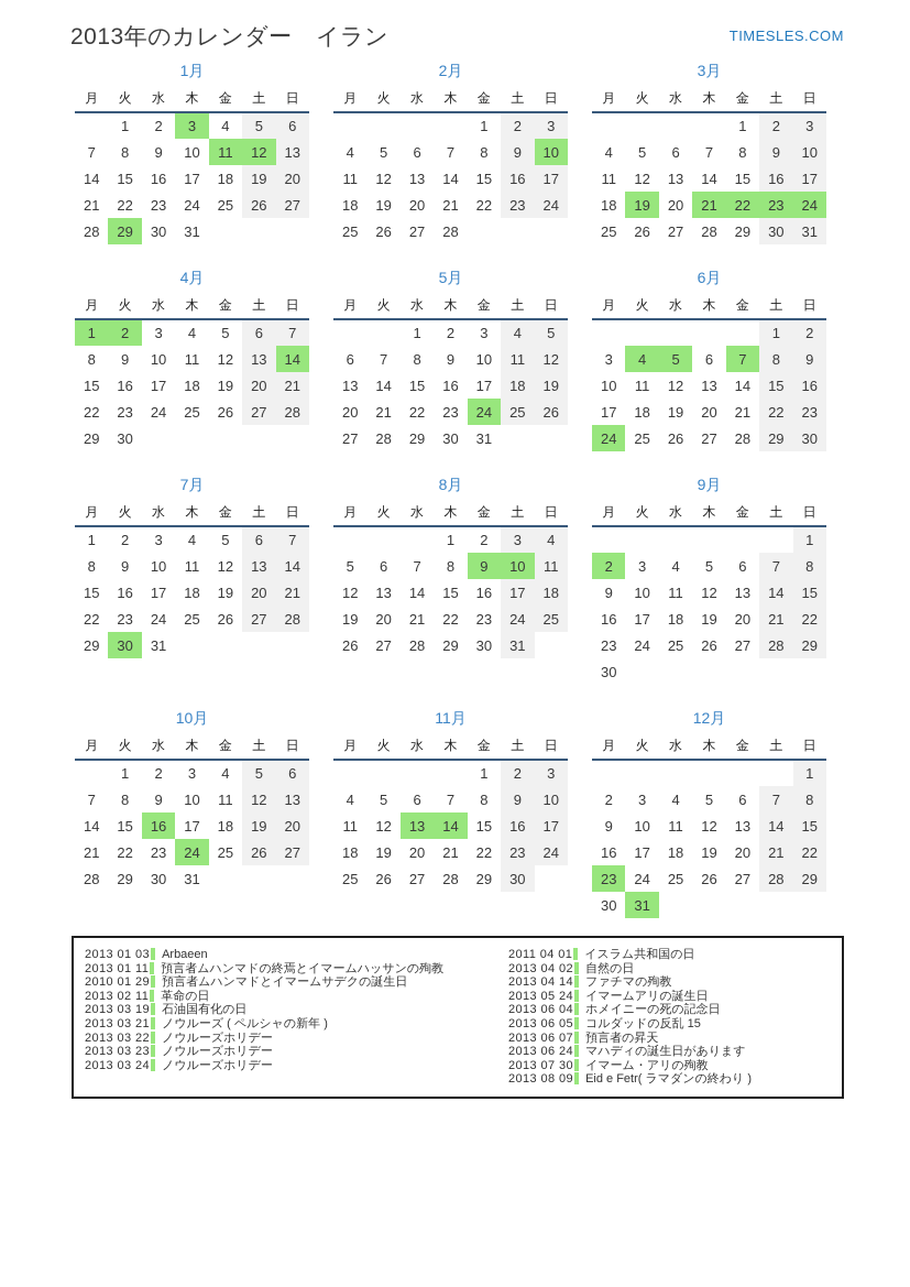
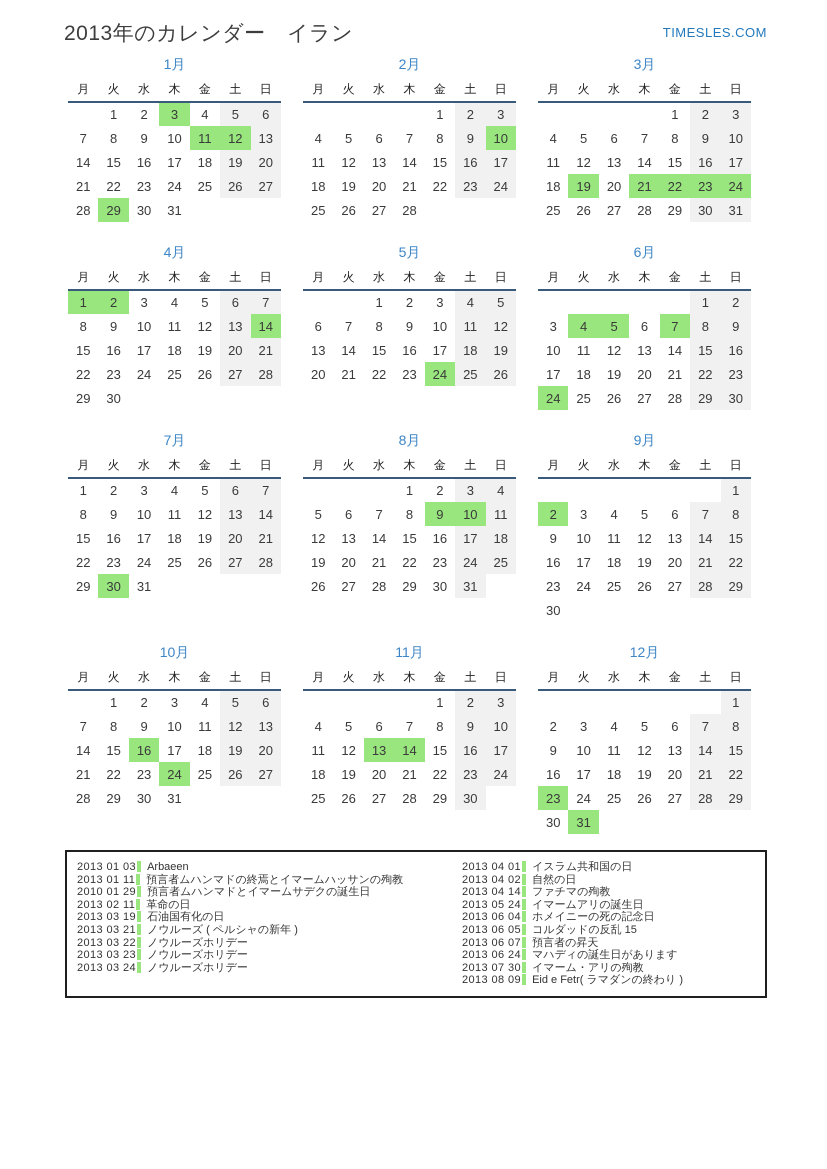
  2013年のカレンダー イラン
  TIMESLES.COM
  1月
  月	火	水	木	金	土	日
  	1	2	3	4	5	6
  7	8	9	10	11	12	13
  14	15	16	17	18	19	20
  21	22	23	24	25	26	27
  28	29	30	31
  2月
  月	火	水	木	金	土	日
  				1	2	3
  4	5	6	7	8	9	10
  11	12	13	14	15	16	17
  18	19	20	21	22	23	24
  25	26	27	28
  3月
  月	火	水	木	金	土	日
  				1	2	3
  4	5	6	7	8	9	10
  11	12	13	14	15	16	17
  18	19	20	21	22	23	24
  25	26	27	28	29	30	31
  4月
  月	火	水	木	金	土	日
  1	2	3	4	5	6	7
  8	9	10	11	12	13	14
  15	16	17	18	19	20	21
  22	23	24	25	26	27	28
  29	30
  5月
  月	火	水	木	金	土	日
  		1	2	3	4	5
  6	7	8	9	10	11	12
  13	14	15	16	17	18	19
  20	21	22	23	24	25	26
- 27	28	29	30	31
  6月
  月	火	水	木	金	土	日
  					1	2
  3	4	5	6	7	8	9
  10	11	12	13	14	15	16
  17	18	19	20	21	22	23
  24	25	26	27	28	29	30
  7月
  月	火	水	木	金	土	日
  1	2	3	4	5	6	7
  8	9	10	11	12	13	14
  15	16	17	18	19	20	21
  22	23	24	25	26	27	28
  29	30	31
  8月
  月	火	水	木	金	土	日
  			1	2	3	4
  5	6	7	8	9	10	11
  12	13	14	15	16	17	18
  19	20	21	22	23	24	25
  26	27	28	29	30	31
  9月
  月	火	水	木	金	土	日
  						1
  2	3	4	5	6	7	8
  9	10	11	12	13	14	15
  16	17	18	19	20	21	22
  23	24	25	26	27	28	29
  30
  10月
  月	火	水	木	金	土	日
  	1	2	3	4	5	6
  7	8	9	10	11	12	13
  14	15	16	17	18	19	20
  21	22	23	24	25	26	27
  28	29	30	31
  11月
  月	火	水	木	金	土	日
  				1	2	3
  4	5	6	7	8	9	10
  11	12	13	14	15	16	17
  18	19	20	21	22	23	24
  25	26	27	28	29	30
  12月
  月	火	水	木	金	土	日
  						1
  2	3	4	5	6	7	8
  9	10	11	12	13	14	15
  16	17	18	19	20	21	22
  23	24	25	26	27	28	29
  30	31
  2013 01 03 Arbaeen
  2013 01 11 預言者ムハンマドの終焉とイマームハッサンの殉教
  2010 01 29 預言者ムハンマドとイマームサデクの誕生日
  2013 02 11 革命の日
  2013 03 19 石油国有化の日
  2013 03 21 ノウルーズ ( ペルシャの新年 )
  2013 03 22 ノウルーズホリデー
  2013 03 23 ノウルーズホリデー
  2013 03 24 ノウルーズホリデー
- 2011 04 01 イスラム共和国の日
+ 2013 04 01 イスラム共和国の日
  2013 04 02 自然の日
  2013 04 14 ファチマの殉教
  2013 05 24 イマームアリの誕生日
  2013 06 04 ホメイニーの死の記念日
  2013 06 05 コルダッドの反乱 15
  2013 06 07 預言者の昇天
  2013 06 24 マハディの誕生日があります
  2013 07 30 イマーム・アリの殉教
  2013 08 09 Eid e Fetr( ラマダンの終わり )
